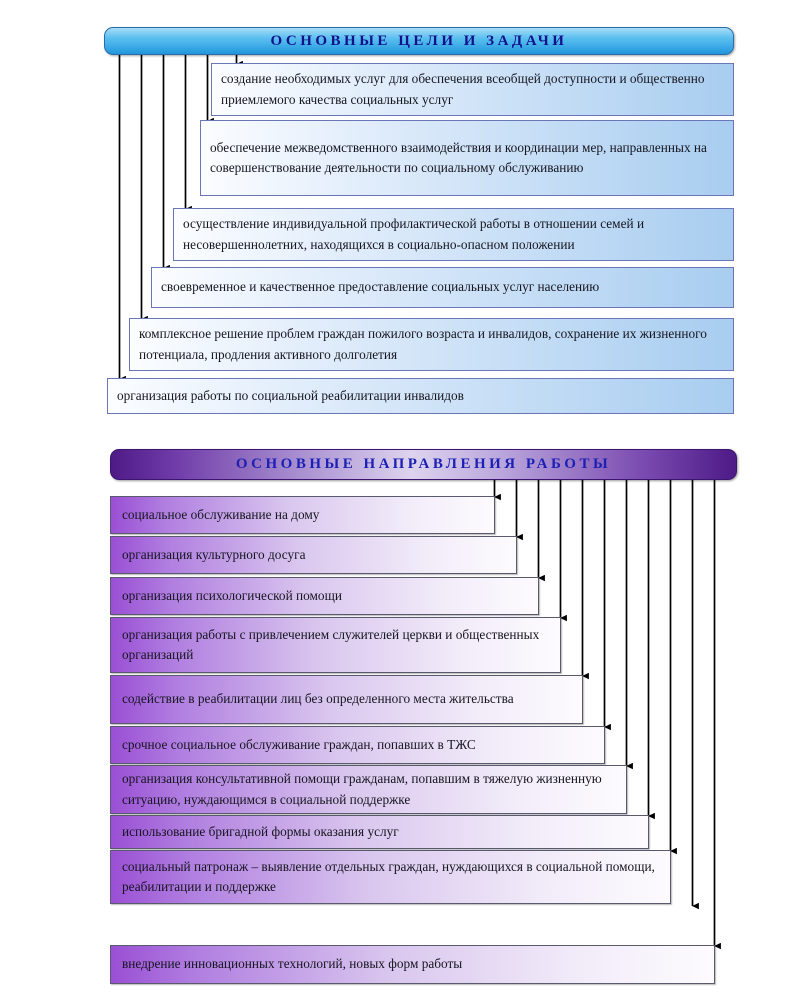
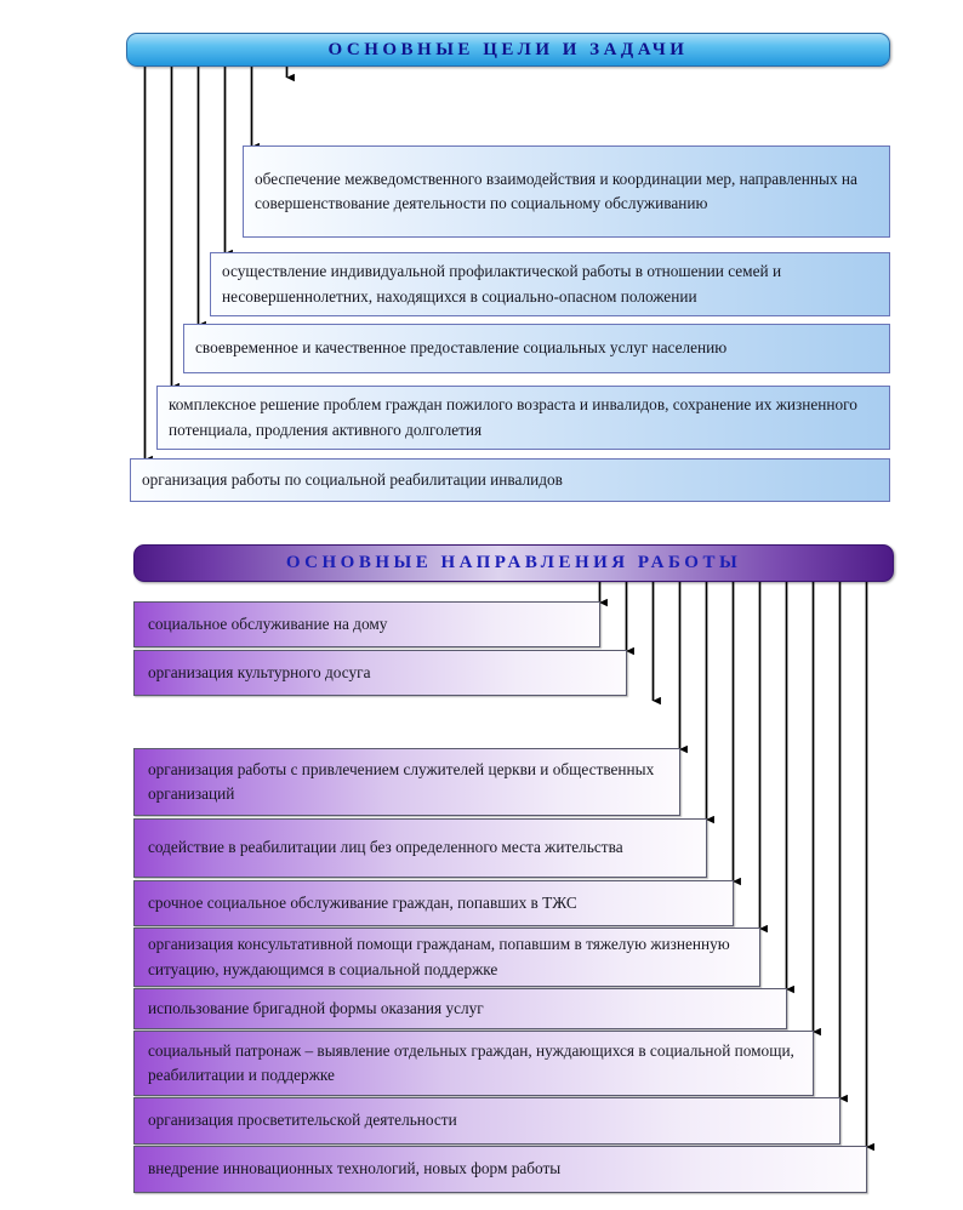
  ОСНОВНЫЕ ЦЕЛИ И ЗАДАЧИ
- создание необходимых услуг для обеспечения всеобщей доступности и общественно приемлемого качества социальных услуг
  обеспечение межведомственного взаимодействия и координации мер, направленных на совершенствование деятельности по социальному обслуживанию
  осуществление индивидуальной профилактической работы в отношении семей и несовершеннолетних, находящихся в социально-опасном положении
  своевременное и качественное предоставление социальных услуг населению
  комплексное решение проблем граждан пожилого возраста и инвалидов, сохранение их жизненного потенциала, продления активного долголетия
  организация работы по социальной реабилитации инвалидов
  ОСНОВНЫЕ НАПРАВЛЕНИЯ РАБОТЫ
  социальное обслуживание на дому
  организация культурного досуга
- организация психологической помощи
  организация работы с привлечением служителей церкви и общественных организаций
  содействие в реабилитации лиц без определенного места жительства
  срочное социальное обслуживание граждан, попавших в ТЖС
  организация консультативной помощи гражданам, попавшим в тяжелую жизненную ситуацию, нуждающимся в социальной поддержке
  использование бригадной формы оказания услуг
  социальный патронаж – выявление отдельных граждан, нуждающихся в социальной помощи, реабилитации и поддержке
+ организация просветительской деятельности
  внедрение инновационных технологий, новых форм работы
